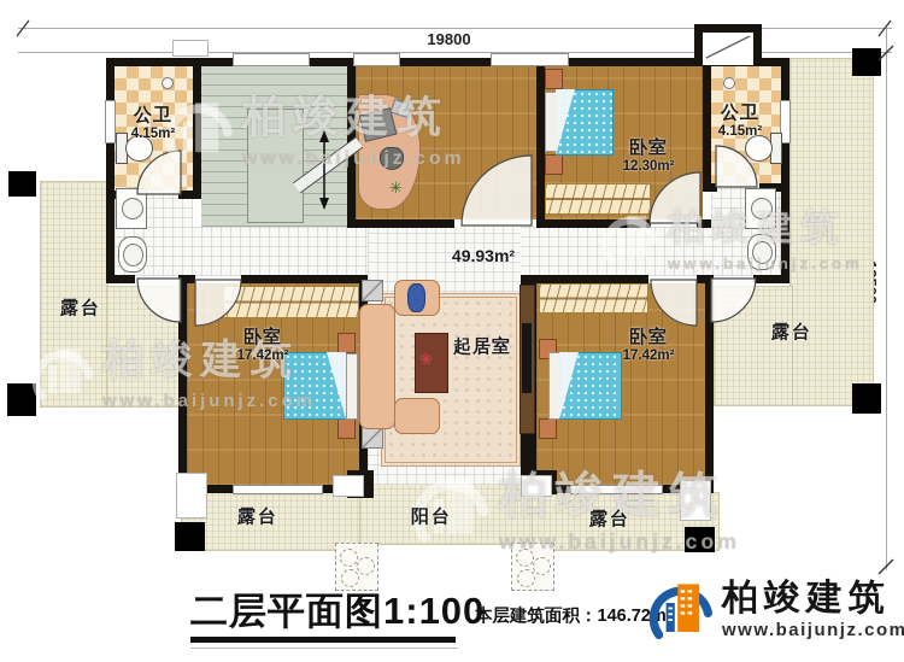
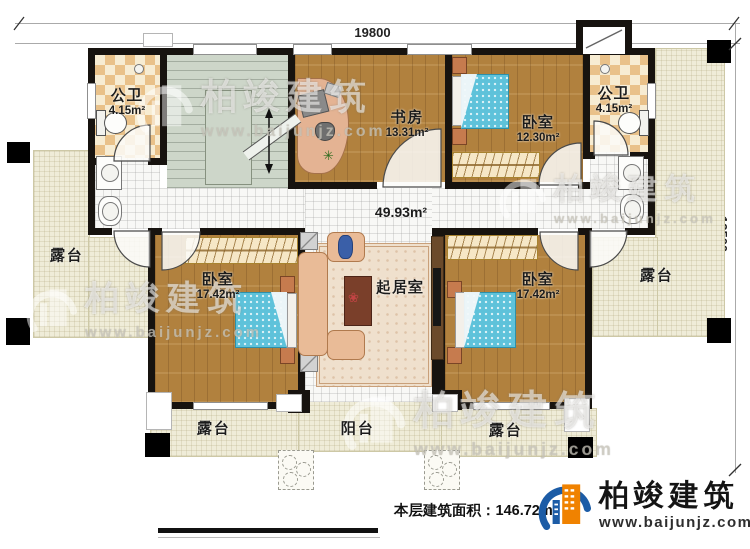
  19800
  ✳
  ❀
  柏竣建筑
  www.baijunjz.com
  柏竣建筑
  www.baijunjz.com
  柏竣建筑
  www.baijunjz.com
  柏竣建筑
  www.baijunjz.com
  公卫
  4.15m²
+ 书房
+ 13.31m²
  卧室
  12.30m²
  公卫
  4.15m²
  49.93m²
  起居室
  卧室
  17.42m²
  卧室
  17.42m²
  露台
  露台
  露台
  阳台
  露台
- 二层平面图1:100
  本层建筑面积：146.72m
  柏竣建筑
  www.baijunjz.com
